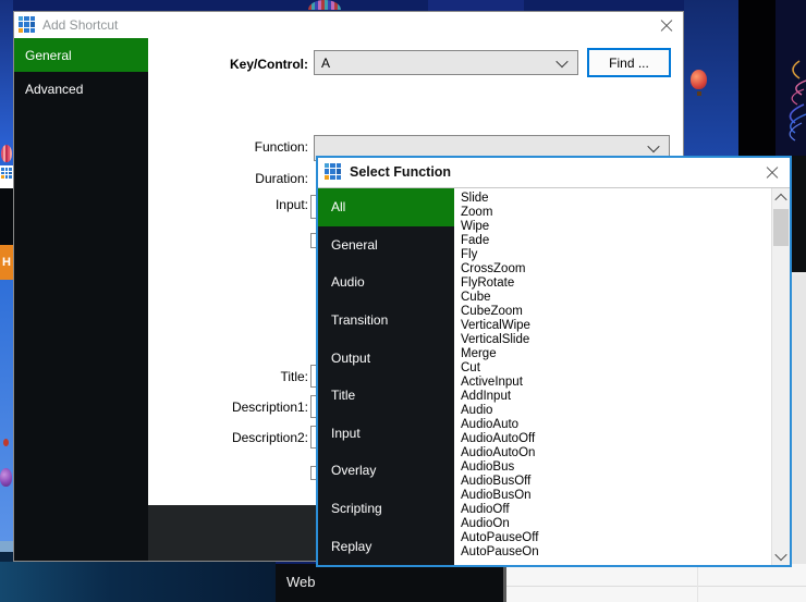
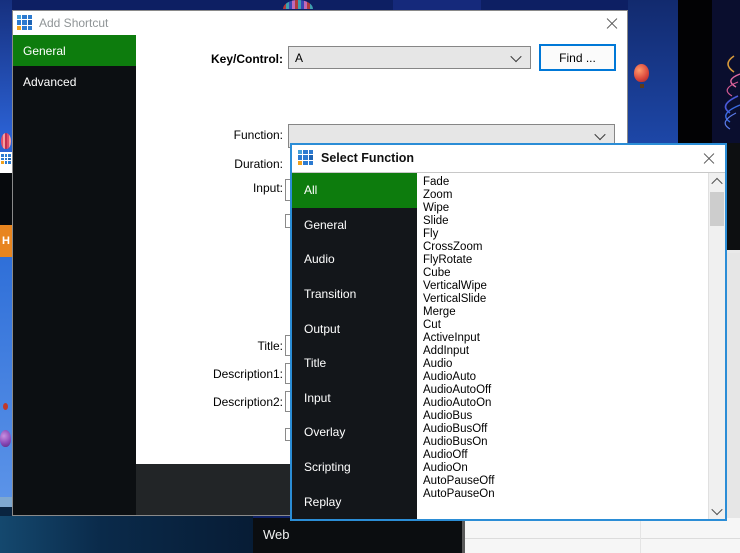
  H
  Web
  Add Shortcut
  General
  Advanced
  Key/Control:
  A
  Find ...
  Function:
  Duration:
  Input:
  Title:
  Description1:
  Description2:
  Select Function
  All
  General
  Audio
  Transition
  Output
  Title
  Input
  Overlay
  Scripting
  Replay
- Slide
+ Fade
  Zoom
  Wipe
- Fade
+ Slide
  Fly
  CrossZoom
  FlyRotate
  Cube
- CubeZoom
  VerticalWipe
  VerticalSlide
  Merge
  Cut
  ActiveInput
  AddInput
  Audio
  AudioAuto
  AudioAutoOff
  AudioAutoOn
  AudioBus
  AudioBusOff
  AudioBusOn
  AudioOff
  AudioOn
  AutoPauseOff
  AutoPauseOn
